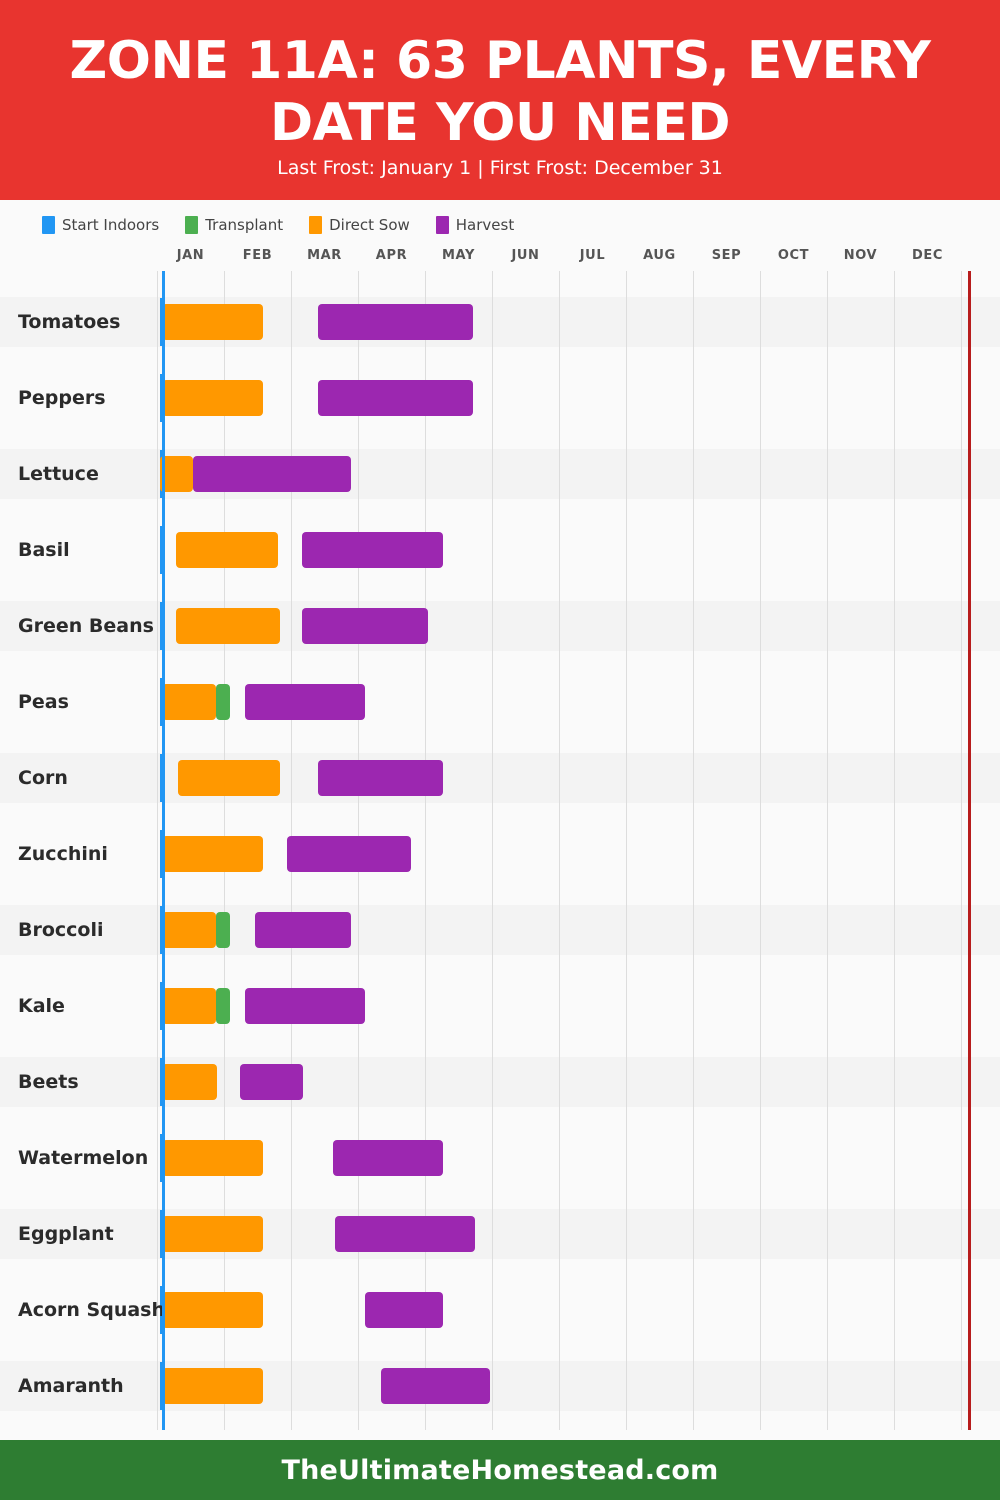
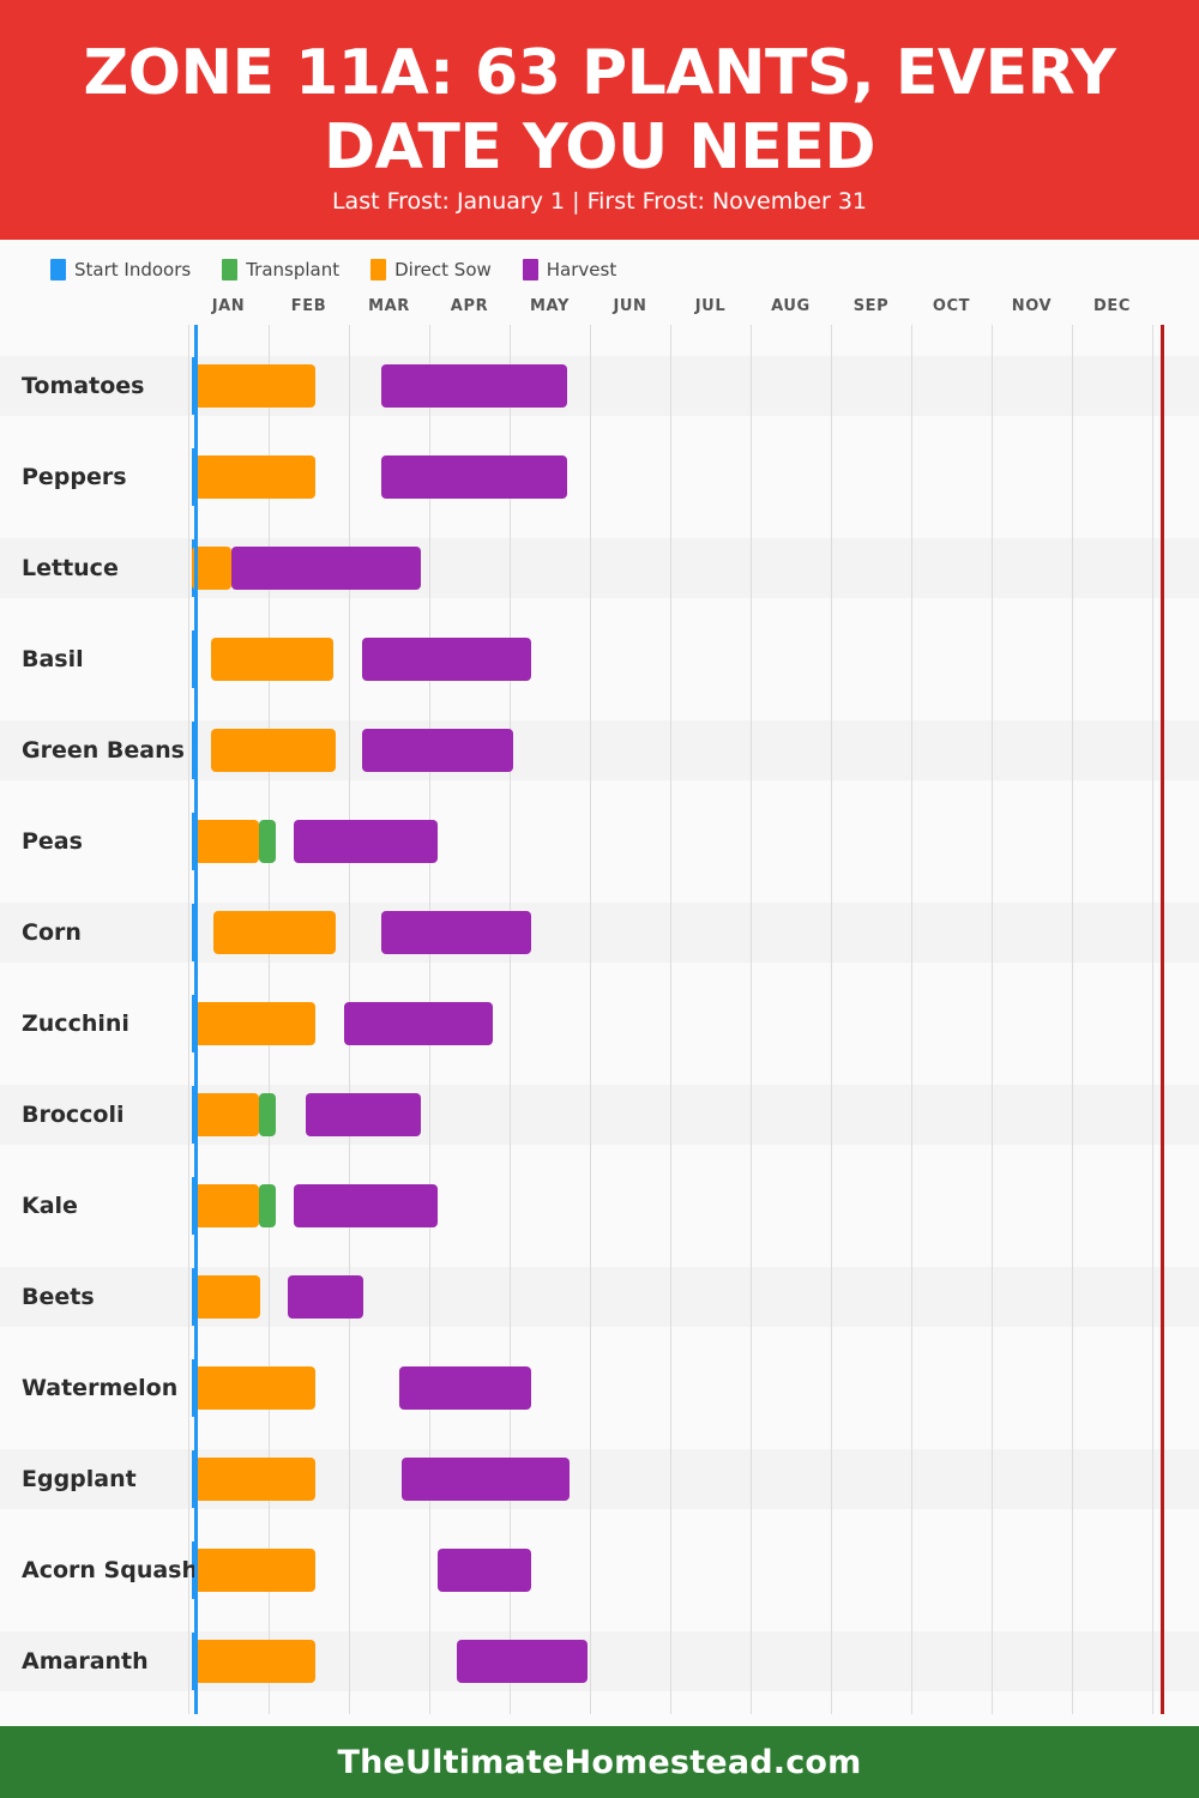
  ZONE 11A: 63 PLANTS, EVERY DATE YOU NEED
- Last Frost: January 1 | First Frost: December 31
+ Last Frost: January 1 | First Frost: November 31
  Start Indoors
  Transplant
  Direct Sow
  Harvest
  JAN
  FEB
  MAR
  APR
  MAY
  JUN
  JUL
  AUG
  SEP
  OCT
  NOV
  DEC
  Tomatoes
  Peppers
  Lettuce
  Basil
  Green Beans
  Peas
  Corn
  Zucchini
  Broccoli
  Kale
  Beets
  Watermelon
  Eggplant
  Acorn Squash
  Amaranth
  TheUltimateHomestead.com
